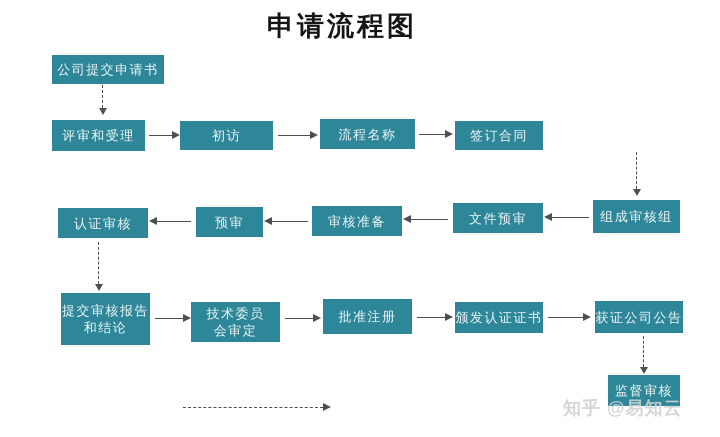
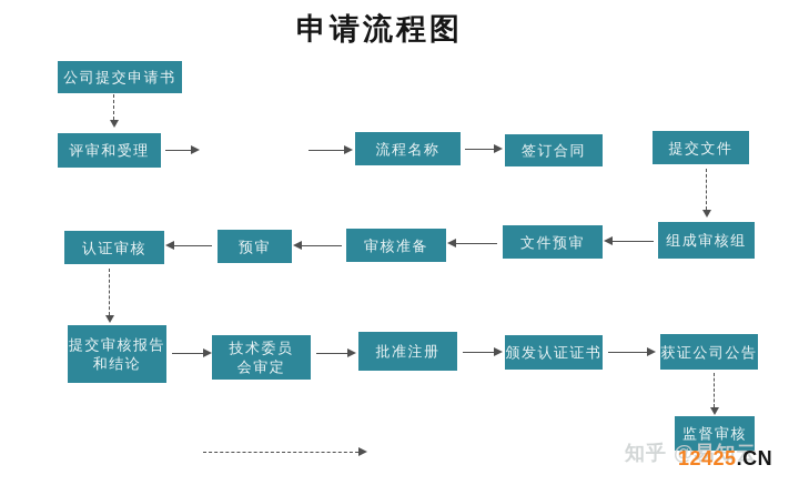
  申请流程图
  公司提交申请书
  评审和受理
- 初访
  流程名称
  签订合同
+ 提交文件
  认证审核
  预审
  审核准备
  文件预审
  组成审核组
  提交审核报告
  和结论
  技术委员
  会审定
  批准注册
  颁发认证证书
  获证公司公告
  监督审核
  知乎 @易知云
+ 12425.CN
